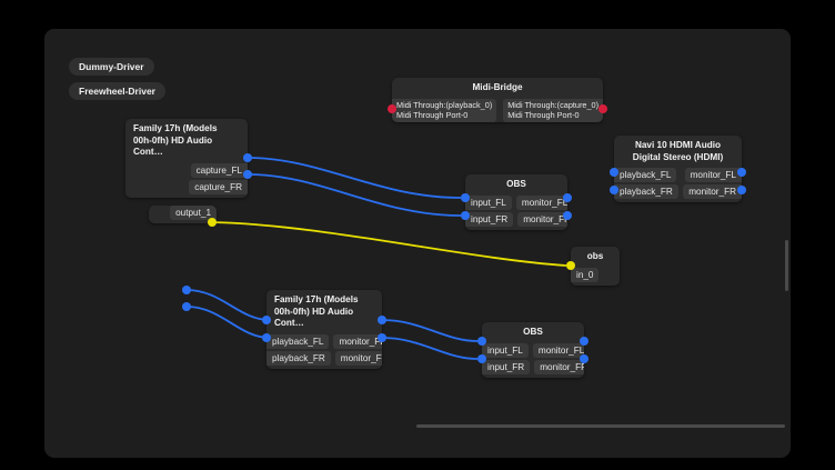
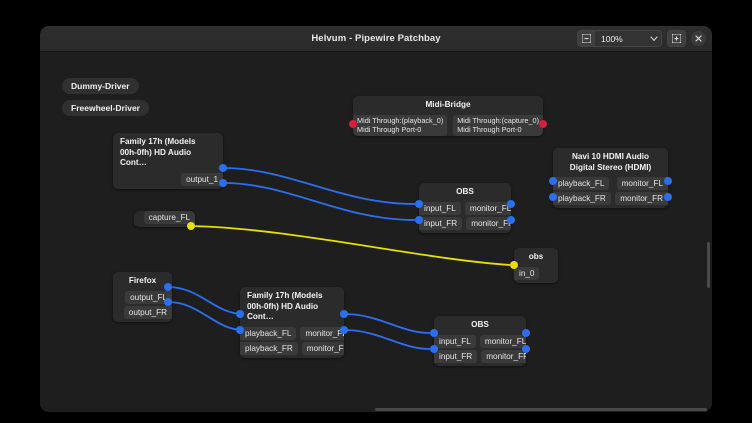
+ Helvum - Pipewire Patchbay
+ 100%
  Dummy-Driver
  Freewheel-Driver
  Family 17h (Models
  00h-0fh) HD Audio Cont…
- capture_FL
+ output_1
- capture_FR
  Midi-Bridge
  Midi Through:(playback_0)
  Midi Through Port-0
  Midi Through:(capture_0)
  Midi Through Port-0
  OBS
  input_FL
  monitor_FL
  input_FR
  monitor_F
  Navi 10 HDMI Audio
  Digital Stereo (HDMI)
  playback_FL
  monitor_FL
  playback_FR
  monitor_FR
- output_1
+ capture_FL
  obs
  in_0
+ Firefox
+ output_FL
+ output_FR
  Family 17h (Models
  00h-0fh) HD Audio Cont…
  playback_FL
  monitor_F
  playback_FR
  monitor_F
  OBS
  input_FL
  monitor_FL
  input_FR
  monitor_F
